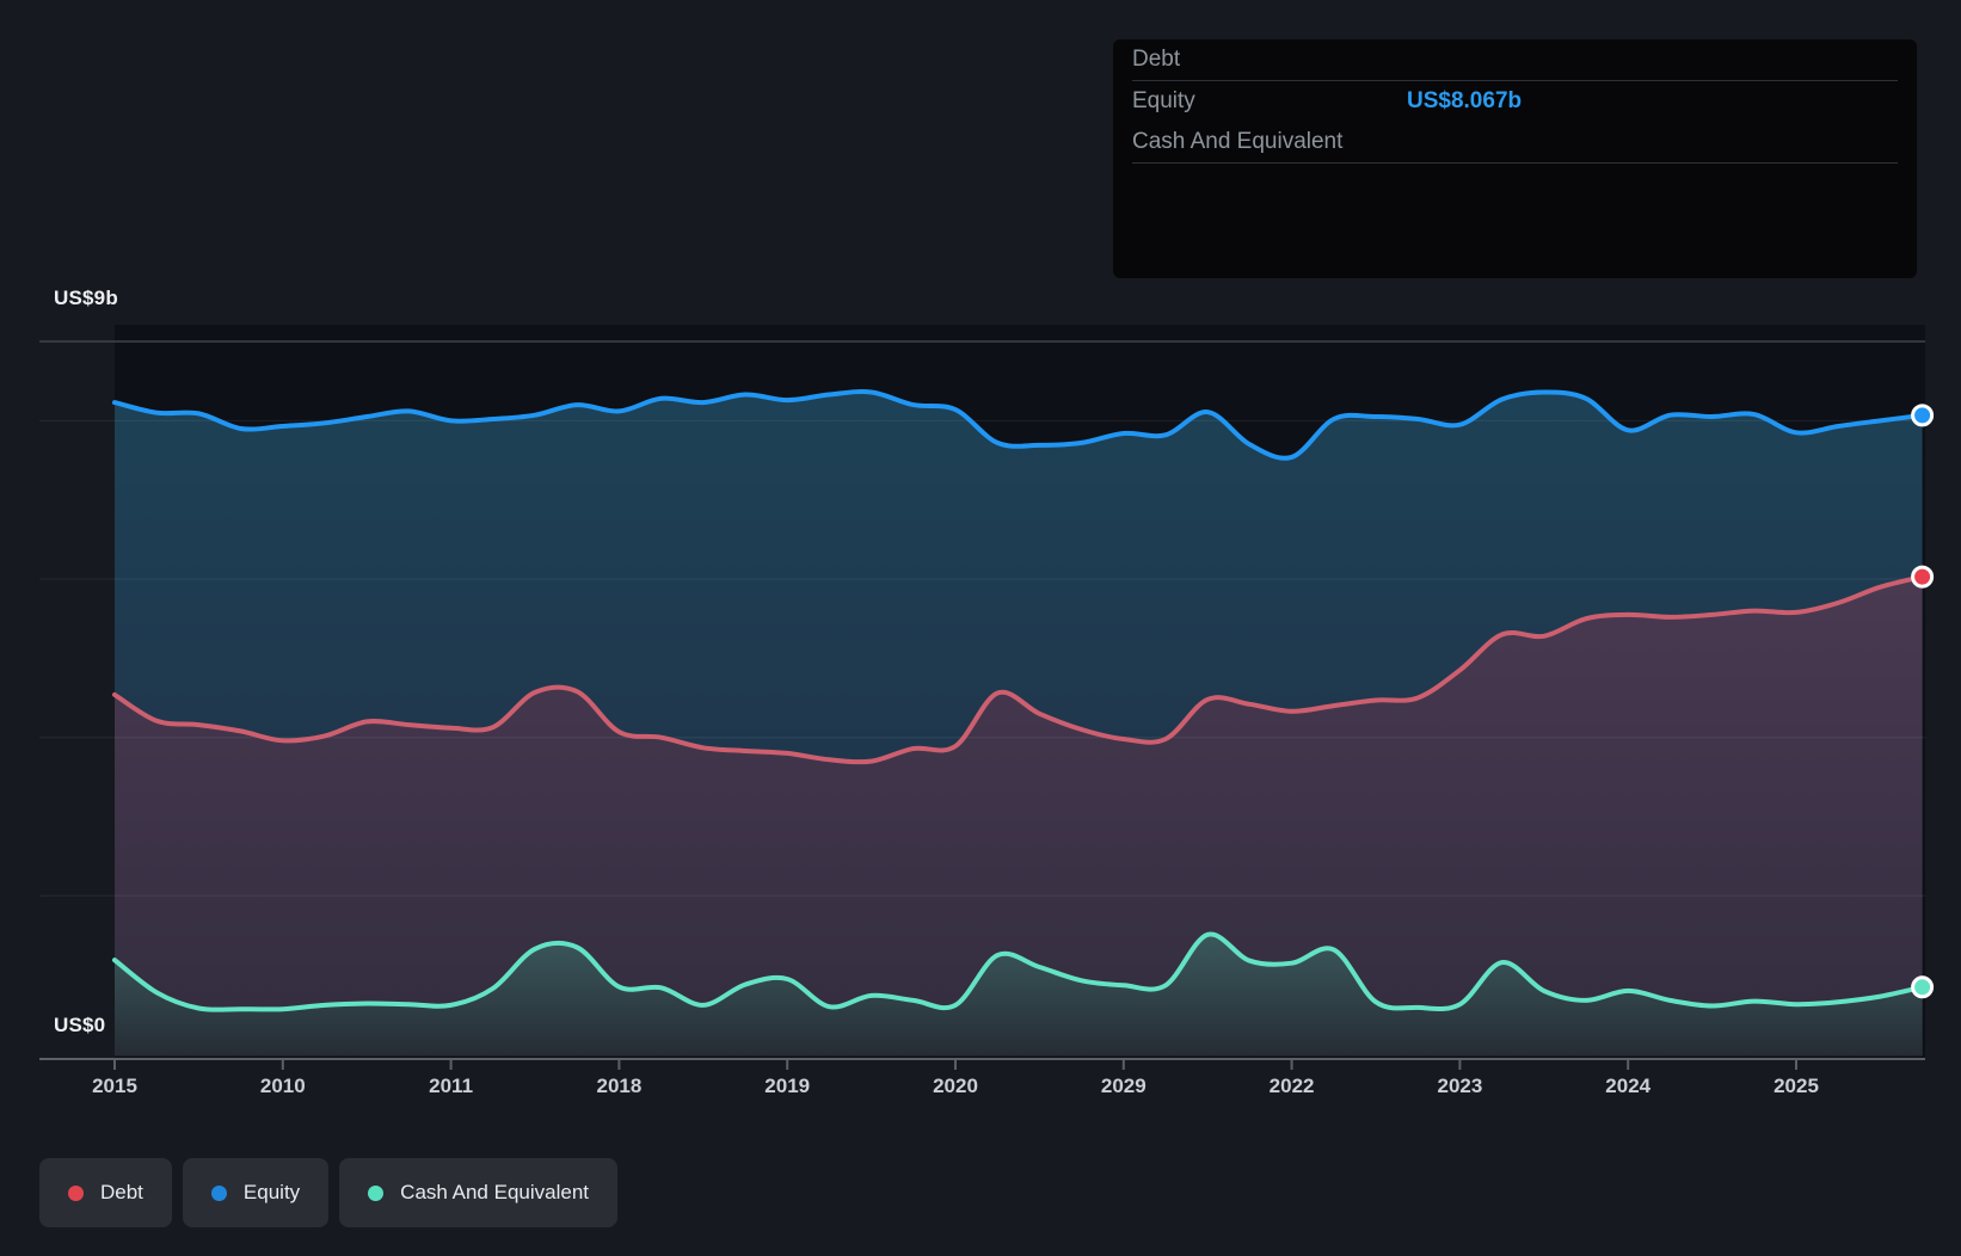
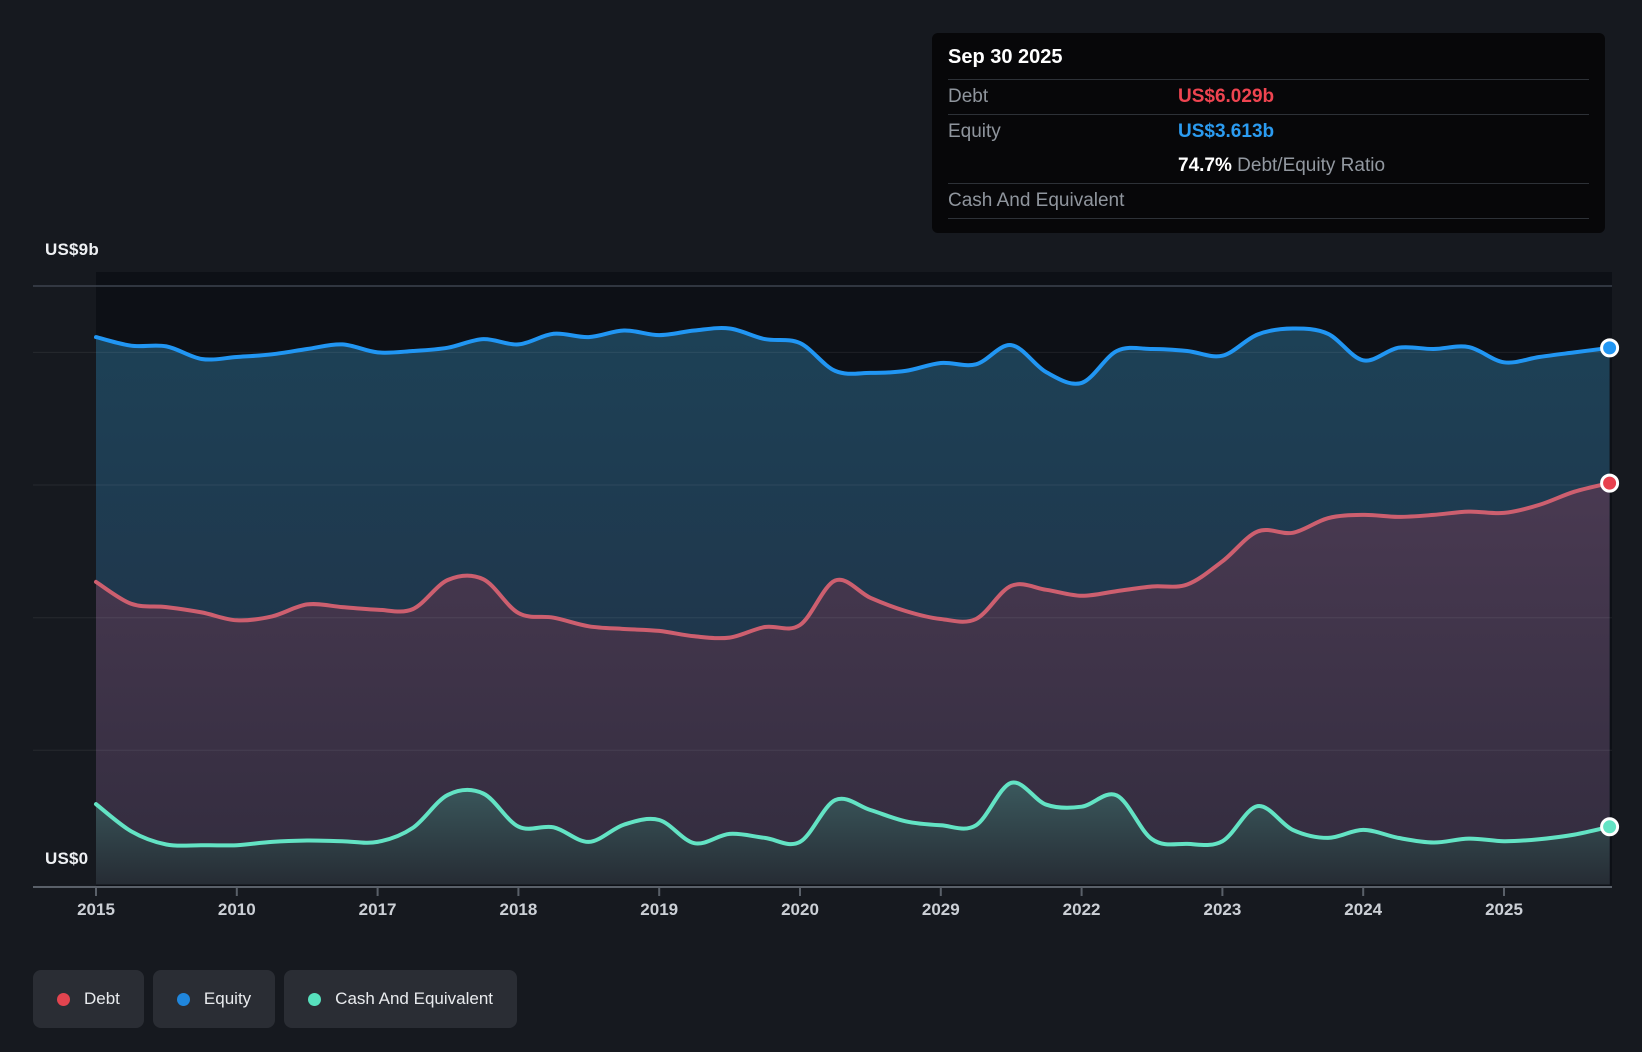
  2015
  2010
- 2011
+ 2017
  2018
  2019
  2020
  2029
  2022
  2023
  2024
  2025
  US$9b
  US$0
+ Sep 30 2025
  Debt
+ US$6.029b
  Equity
- US$8.067b
+ US$3.613b
+ 74.7% Debt/Equity Ratio
  Cash And Equivalent
  Debt
  Equity
  Cash And Equivalent
